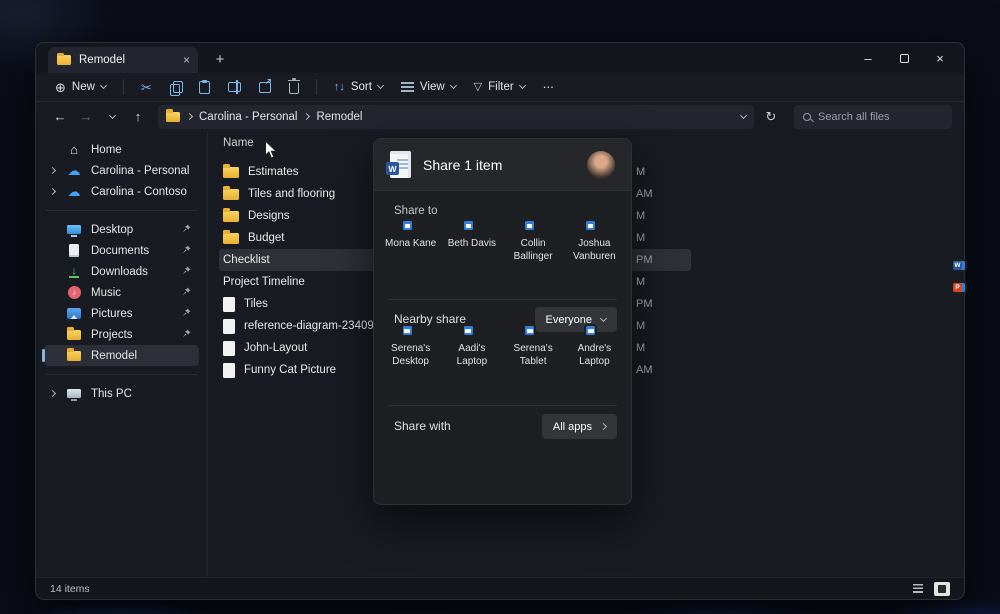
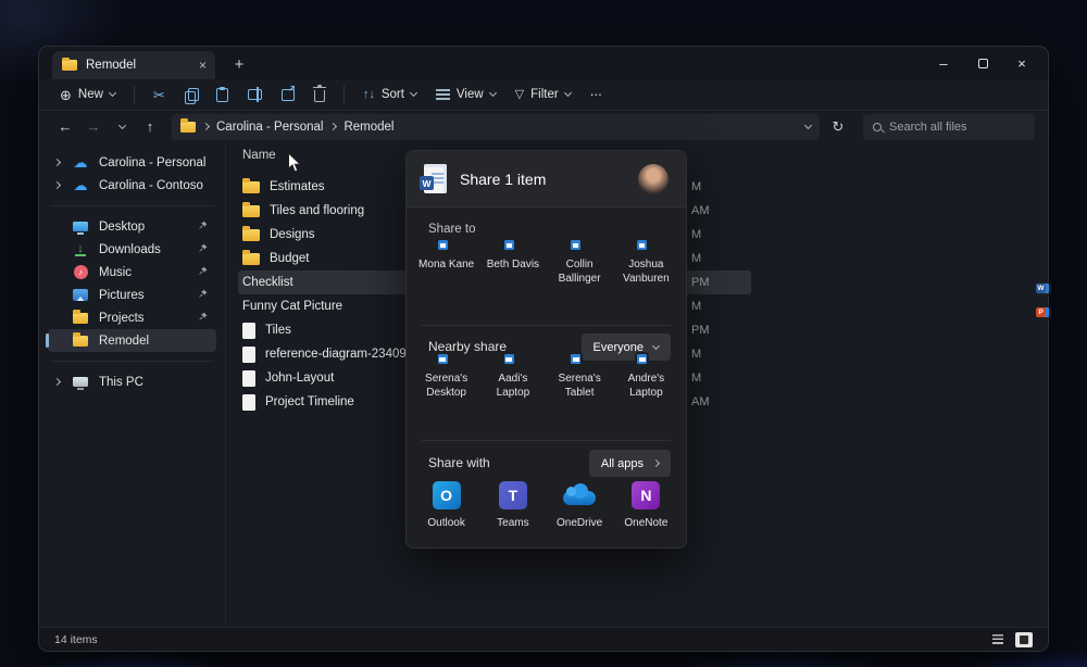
  Remodel
  ×
  +
  –
  ×
  ⊕
  New
  ✂
  ↑↓
  Sort
  View
  ▽
  Filter
  ⋯
  ←
  →
  ↑
  Carolina - Personal
  Remodel
  ↻
  Search all files
- ⌂
- Home
  ☁
  Carolina - Personal
  ☁
  Carolina - Contoso
  Desktop
- Documents
  ↓
  Downloads
  ♪
  Music
  Pictures
  Projects
  Remodel
  This PC
  Name
  Estimates
  M
  Tiles and flooring
  AM
  Designs
  M
  Budget
  M
  Checklist
  PM
- Project Timeline
+ Funny Cat Picture
  M
  Tiles
  PM
  reference-diagram-23409
  M
  John-Layout
  M
- Funny Cat Picture
+ Project Timeline
  AM
  14 items
  W
  Share 1 item
  Share to
  Mona Kane
  Beth Davis
  Collin Ballinger
  Joshua Vanburen
  Nearby share
  Everyone
  Serena's Desktop
  Aadi's Laptop
  Serena's Tablet
  Andre's Laptop
  Share with
  All apps
+ O
+ Outlook
+ T
+ Teams
+ OneDrive
+ N
+ OneNote
